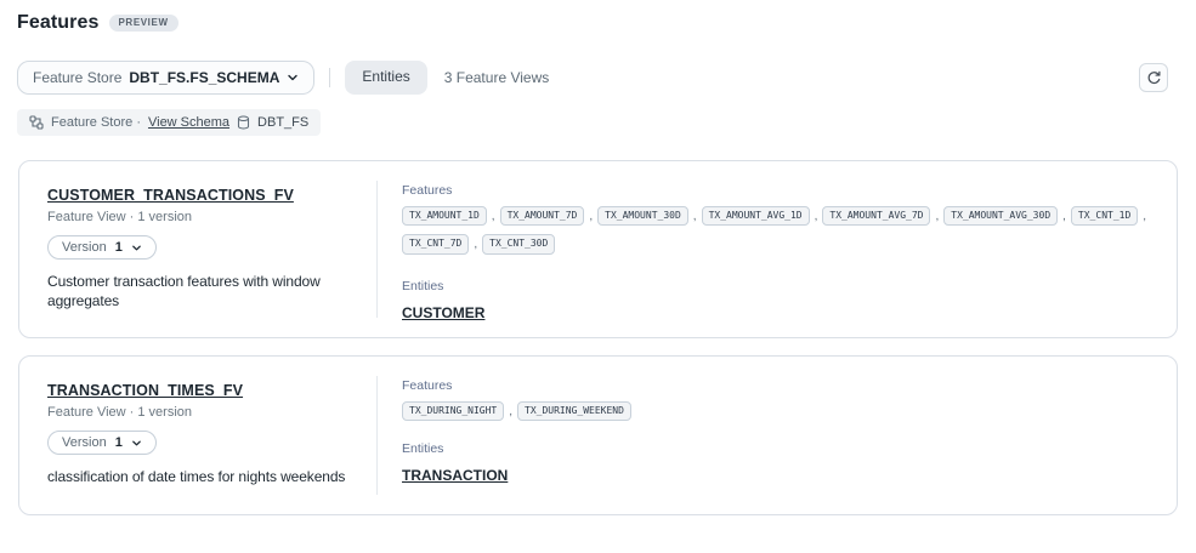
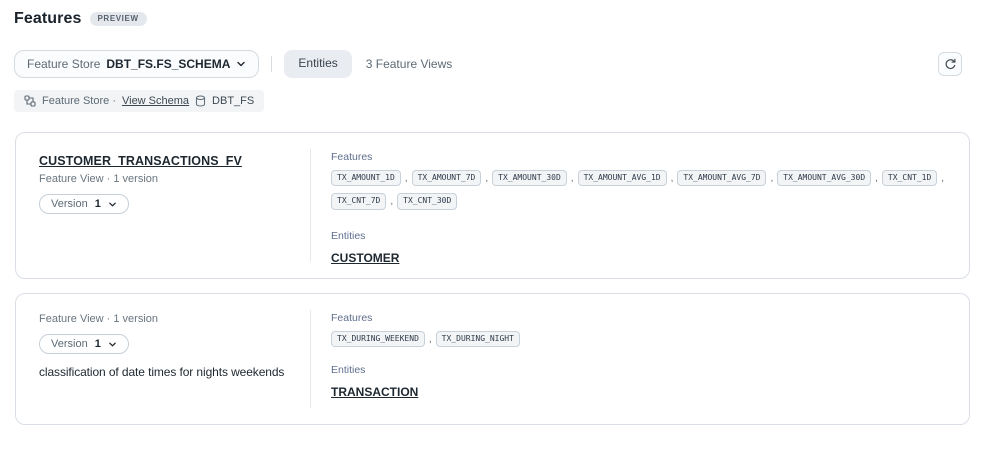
  Features
  PREVIEW
  Feature Store
  DBT_FS.FS_SCHEMA
  Entities
  3 Feature Views
  Feature Store ·
  View Schema
  DBT_FS
  CUSTOMER_TRANSACTIONS_FV
  Feature View · 1 version
  Version
  1
- Customer transaction features with window aggregates
  Features
  TX_AMOUNT_1D
  ,
  TX_AMOUNT_7D
  ,
  TX_AMOUNT_30D
  ,
  TX_AMOUNT_AVG_1D
  ,
  TX_AMOUNT_AVG_7D
  ,
  TX_AMOUNT_AVG_30D
  ,
  TX_CNT_1D
  ,
  TX_CNT_7D
  ,
  TX_CNT_30D
  Entities
  CUSTOMER
- TRANSACTION_TIMES_FV
  Feature View · 1 version
  Version
  1
  classification of date times for nights weekends
  Features
- TX_DURING_NIGHT
+ TX_DURING_WEEKEND
  ,
- TX_DURING_WEEKEND
+ TX_DURING_NIGHT
  Entities
  TRANSACTION
